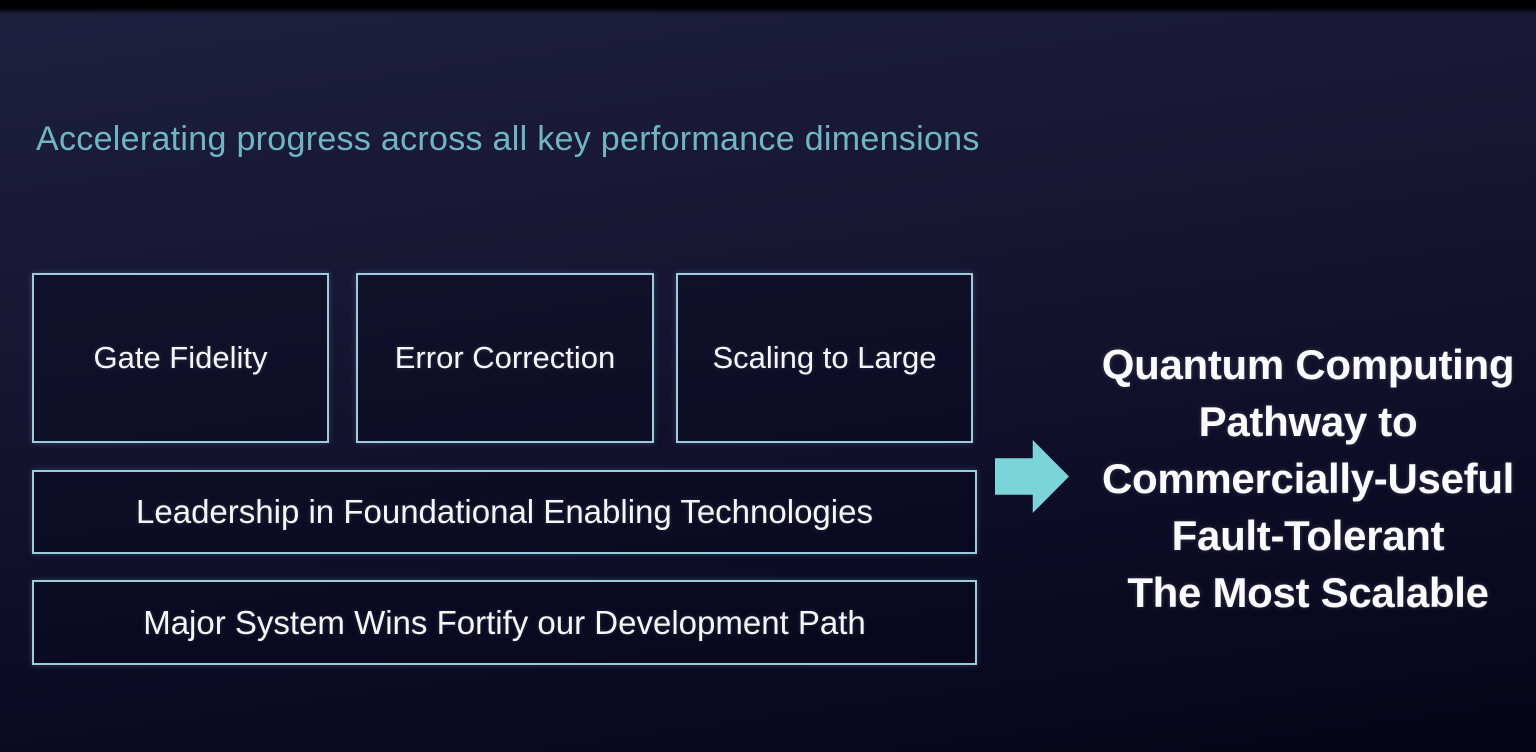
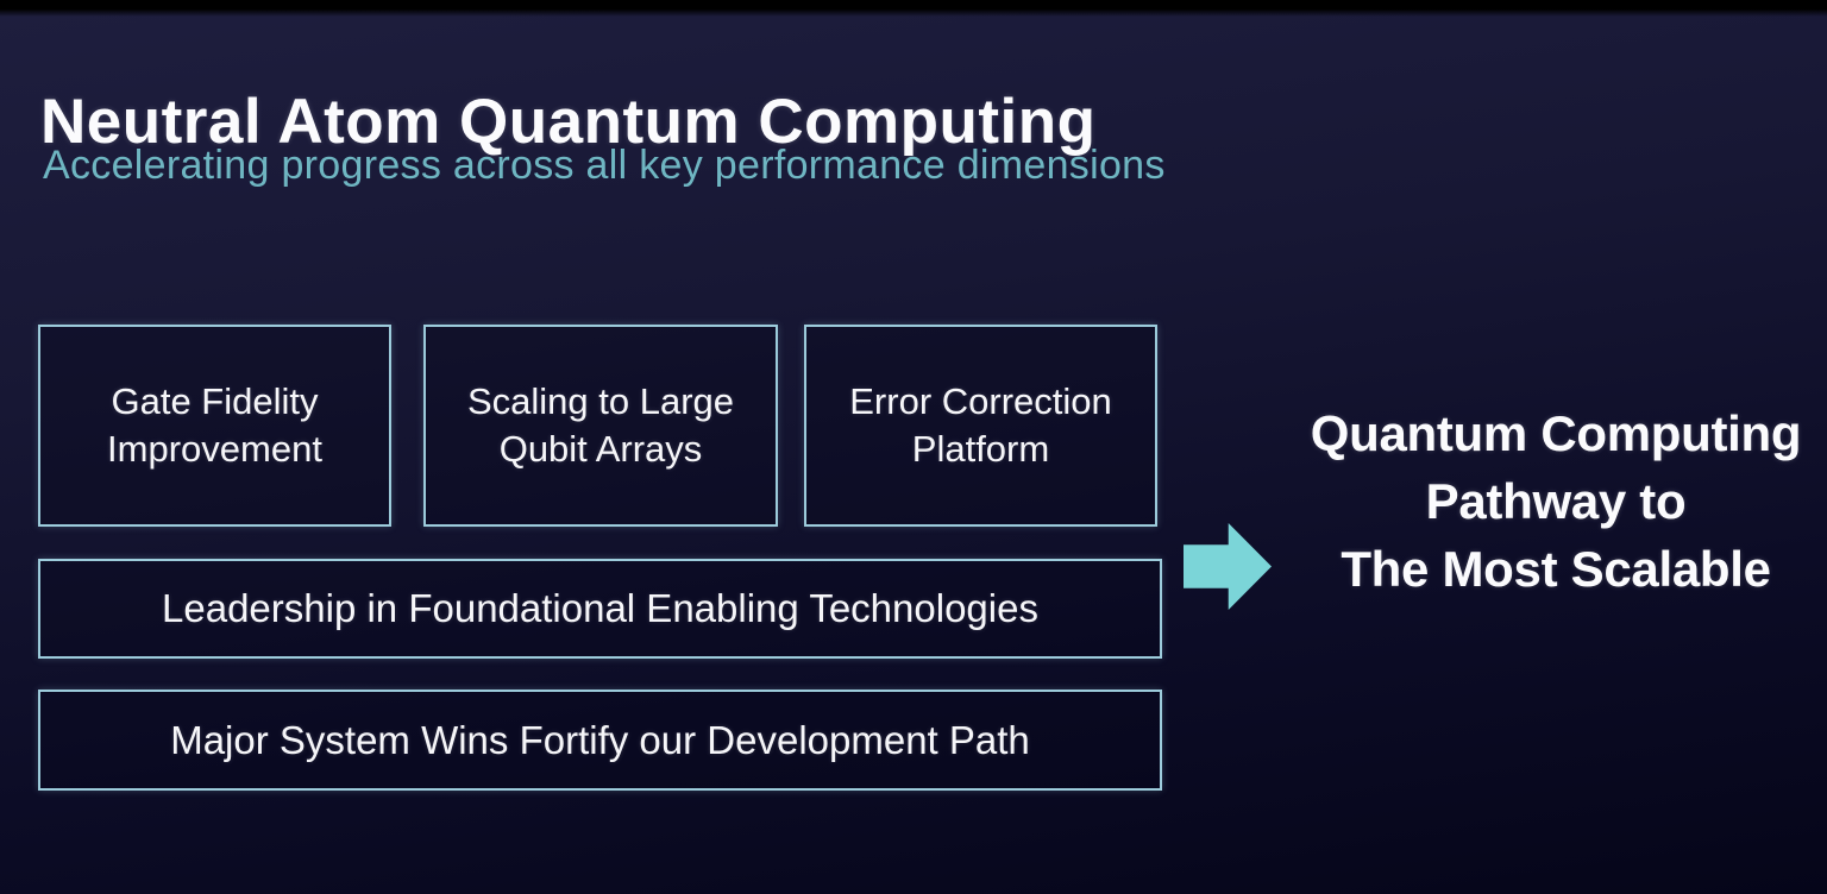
+ Neutral Atom Quantum Computing
  Accelerating progress across all key performance dimensions
  Gate Fidelity
+ Improvement
- Error Correction
+ Scaling to Large
+ Qubit Arrays
- Scaling to Large
+ Error Correction
+ Platform
  Leadership in Foundational Enabling Technologies
  Major System Wins Fortify our Development Path
  Quantum Computing
  Pathway to
- Commercially-Useful
- Fault-Tolerant
  The Most Scalable
